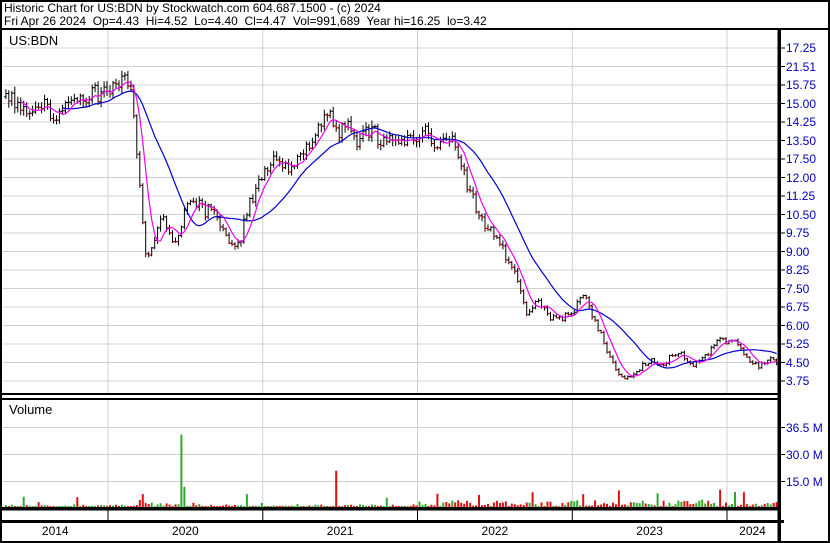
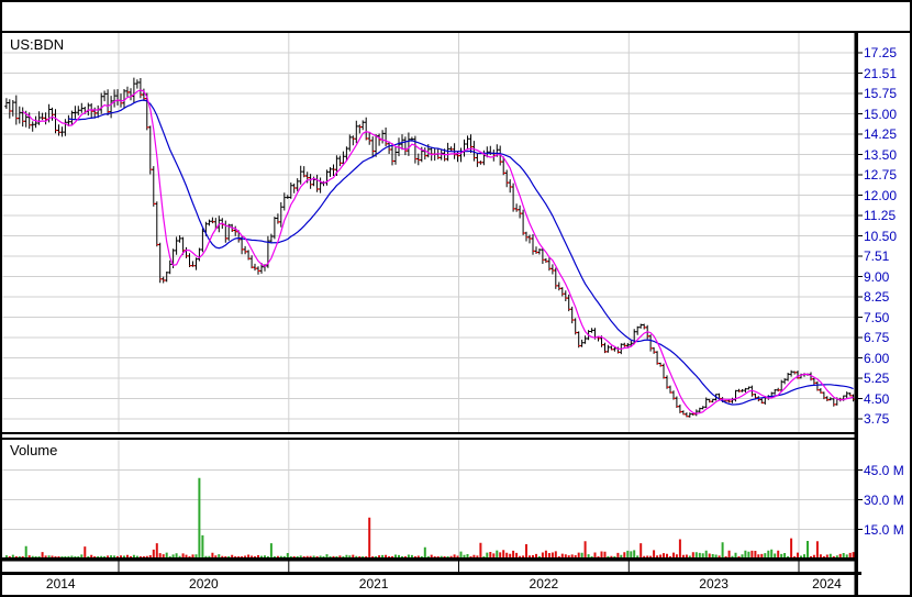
- Historic Chart for US:BDN by Stockwatch.com 604.687.1500 - (c) 2024
- Fri Apr 26 2024 Op=4.43 Hi=4.52 Lo=4.40 Cl=4.47 Vol=991,689 Year hi=16.25 lo=3.42
  US:BDN
  Volume
  17.25
  21.51
  15.75
  15.00
  14.25
  13.50
- 17.50
+ 12.75
  12.00
  11.25
  10.50
- 9.75
+ 7.51
  9.00
  8.25
  7.50
  6.75
  6.00
  5.25
  4.50
  3.75
- 36.5 M
+ 45.0 M
  30.0 M
  15.0 M
  2014
  2020
  2021
  2022
  2023
  2024
